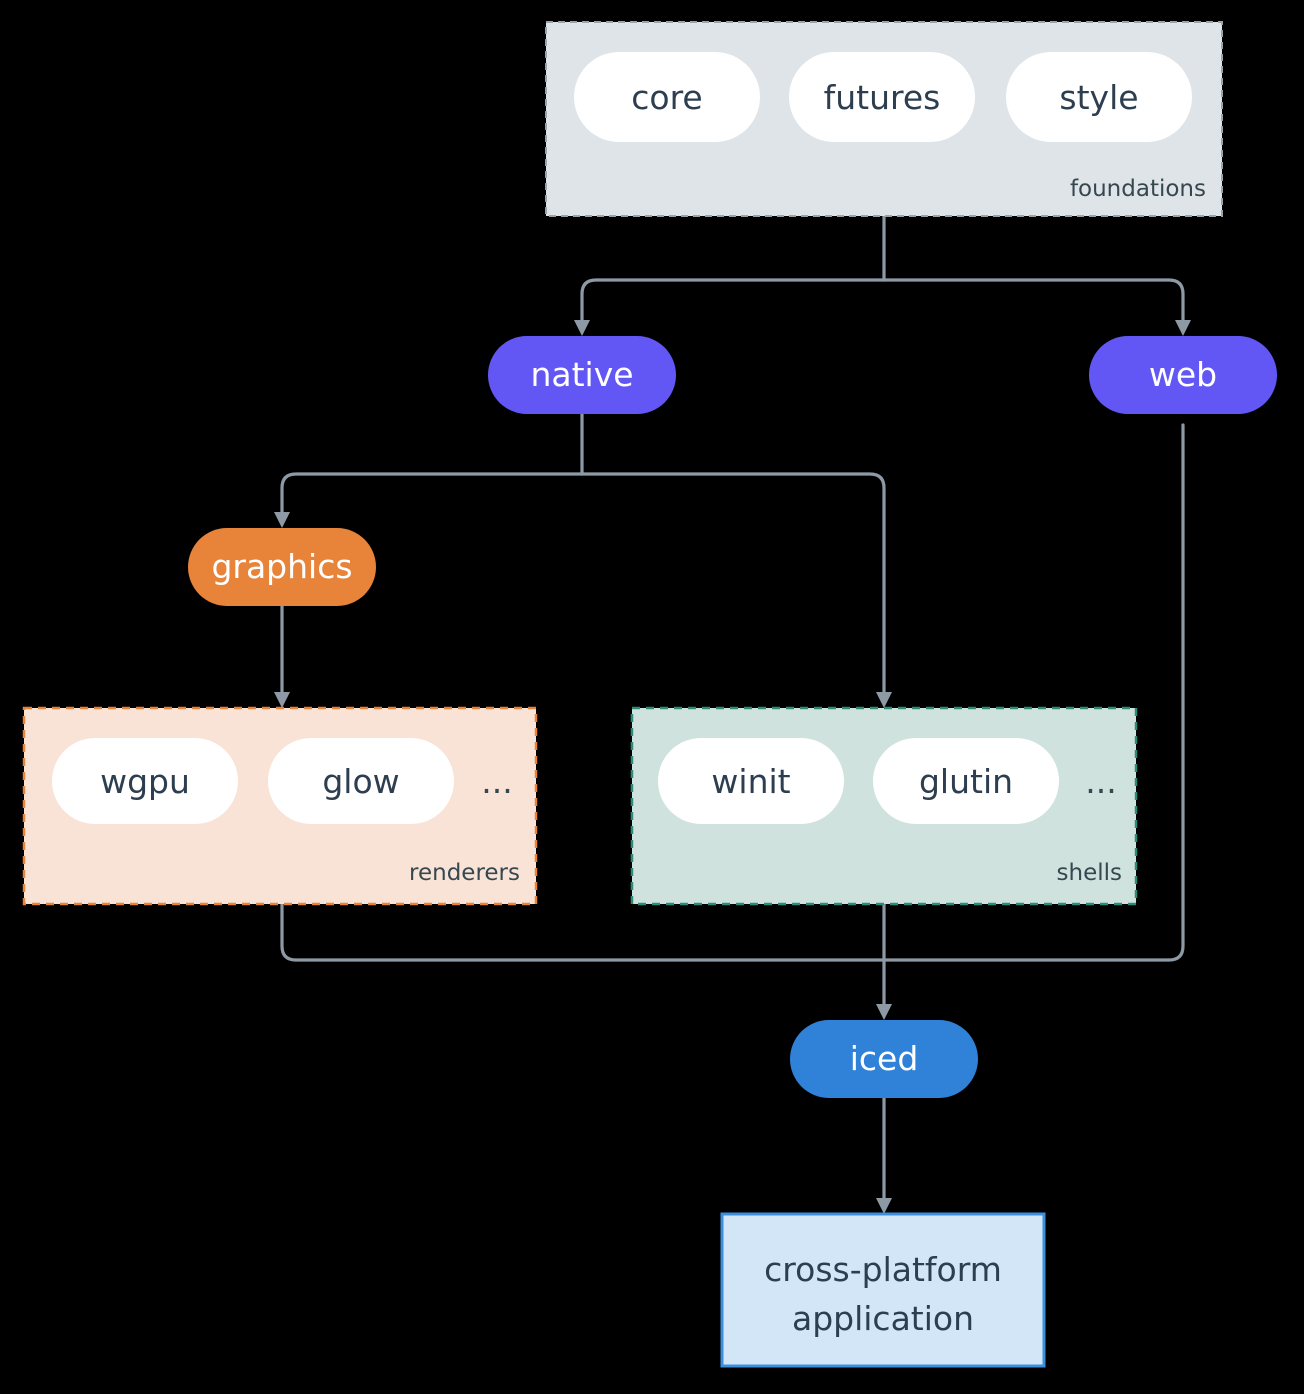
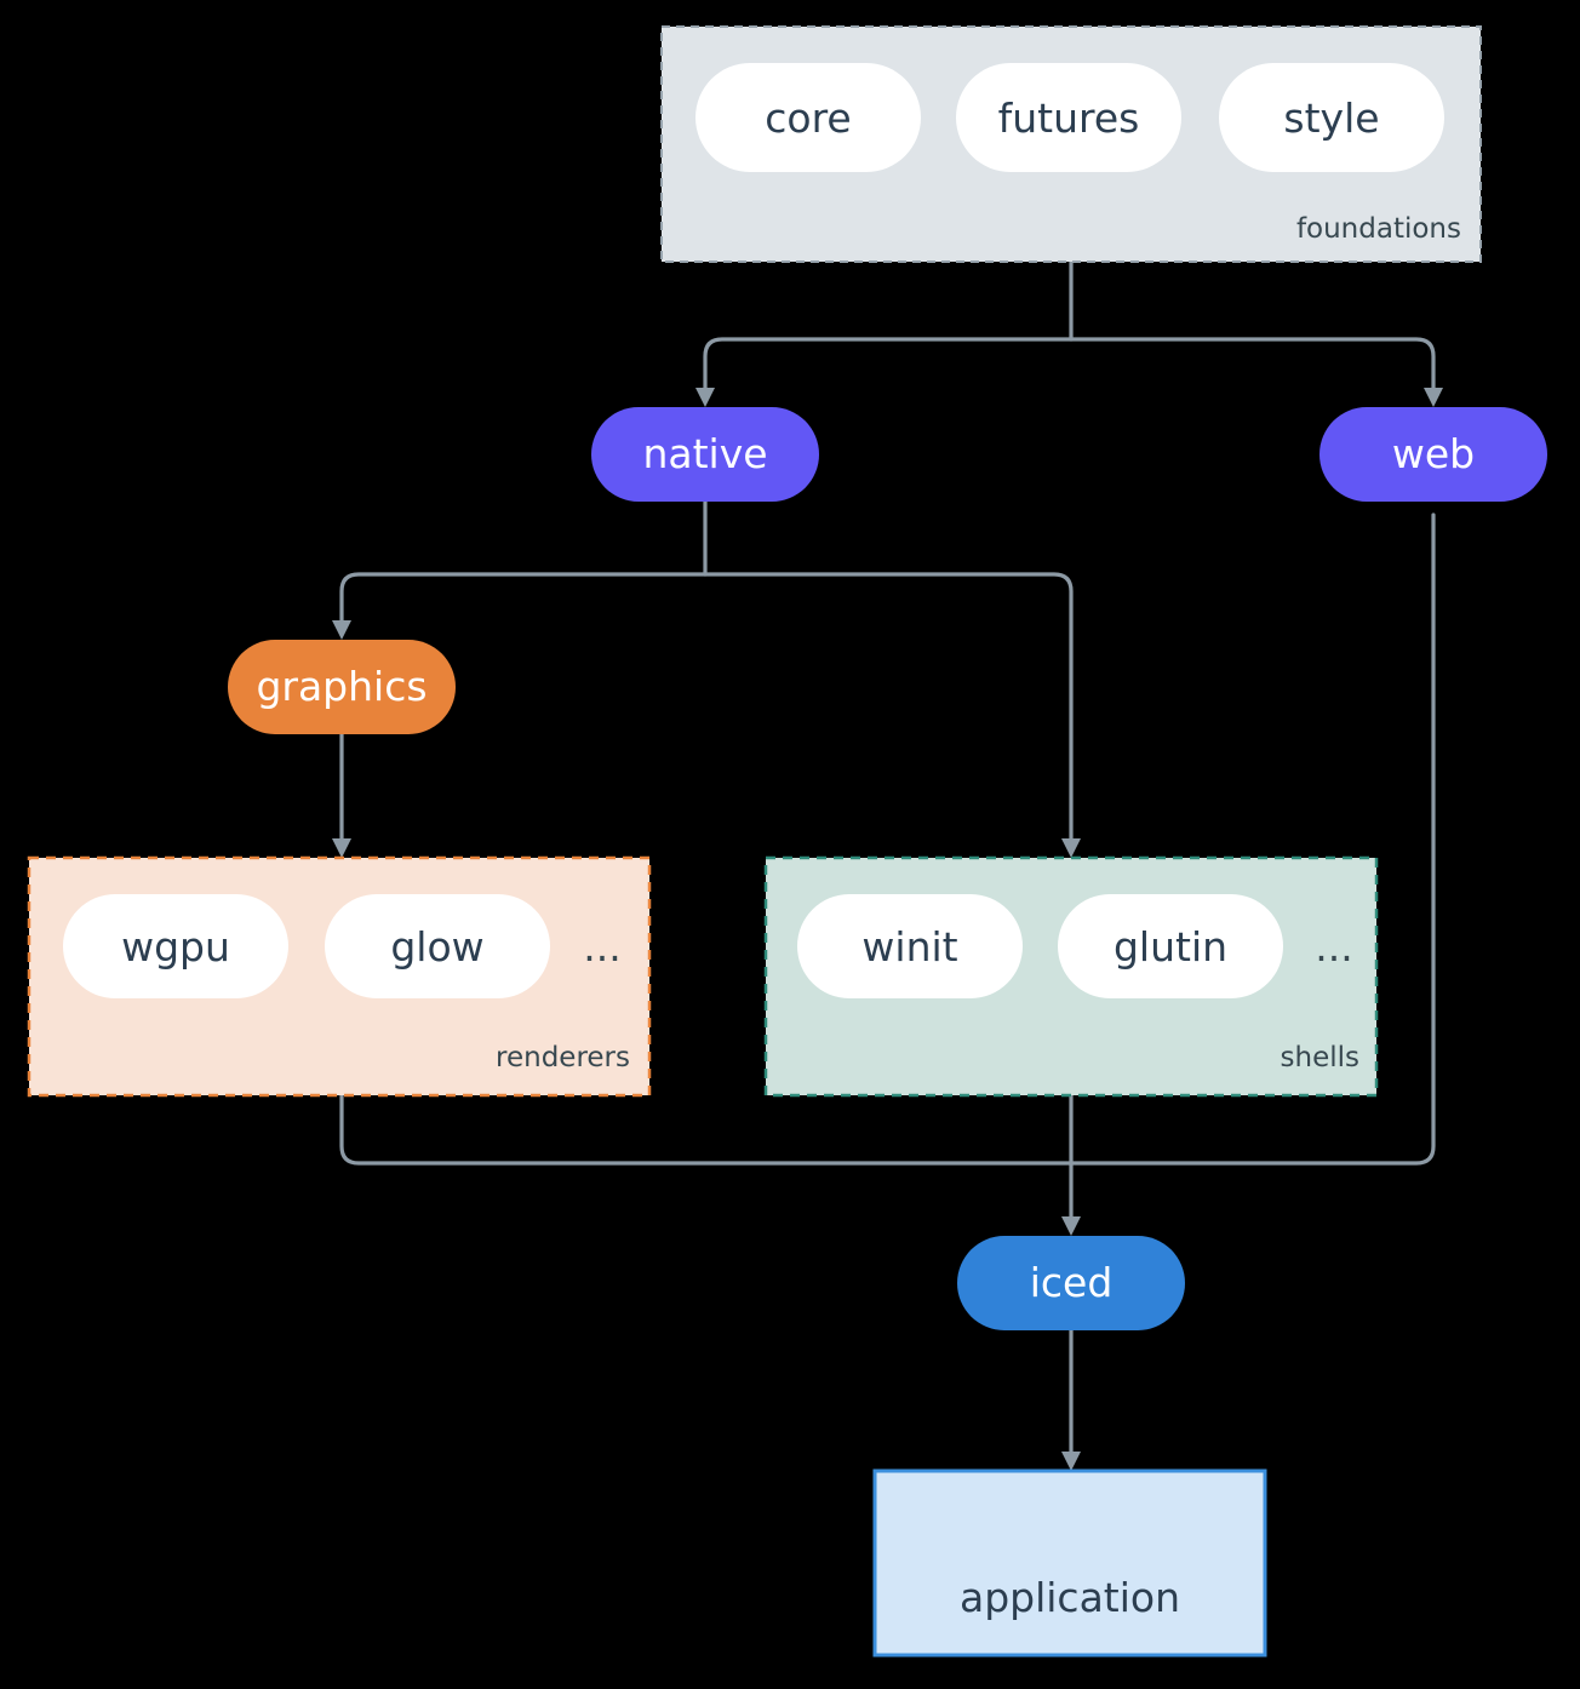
  core
  futures
  style
  foundations
  native
  web
  graphics
  wgpu
  glow
  ...
  renderers
  winit
  glutin
  ...
  shells
  iced
- cross-platform
  application
